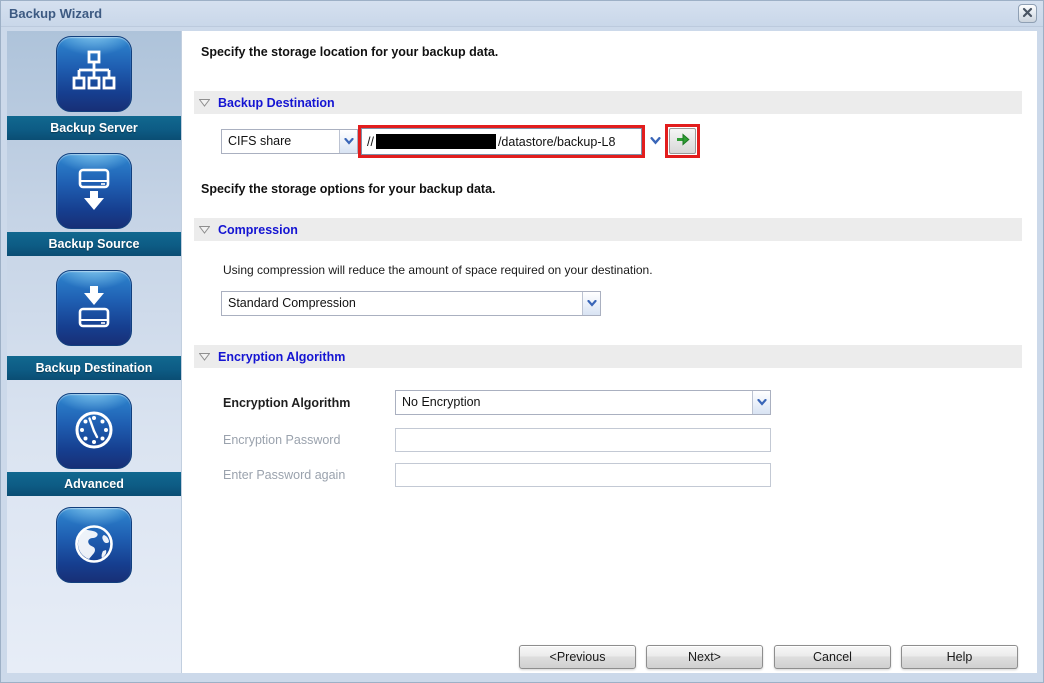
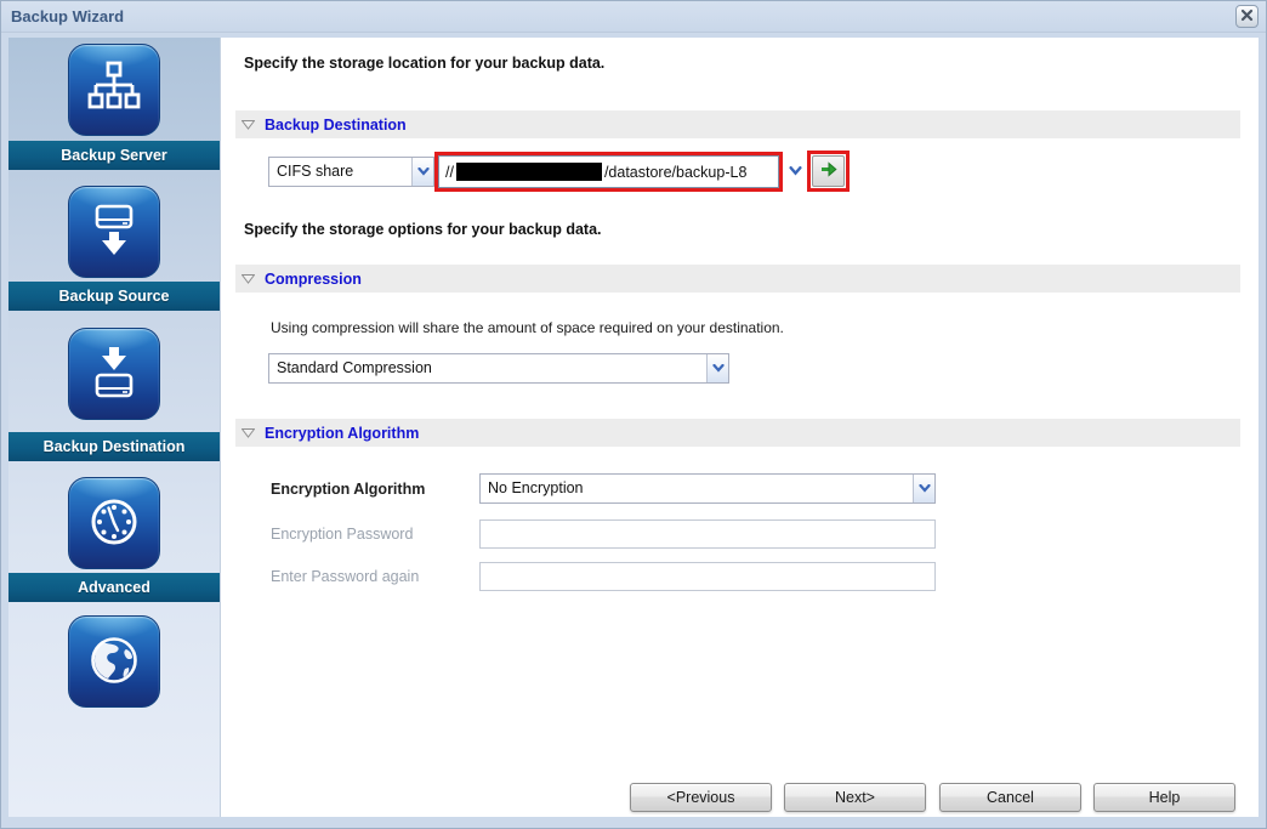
  Backup Wizard
  Backup Server
  Backup Source
  Backup Destination
  Advanced
  Specify the storage location for your backup data.
  Backup Destination
  CIFS share
  //
  /datastore/backup-L8
  Specify the storage options for your backup data.
  Compression
- Using compression will reduce the amount of space required on your destination.
+ Using compression will share the amount of space required on your destination.
  Standard Compression
  Encryption Algorithm
  Encryption Algorithm
  No Encryption
  Encryption Password
  Enter Password again
  <Previous
  Next>
  Cancel
  Help
